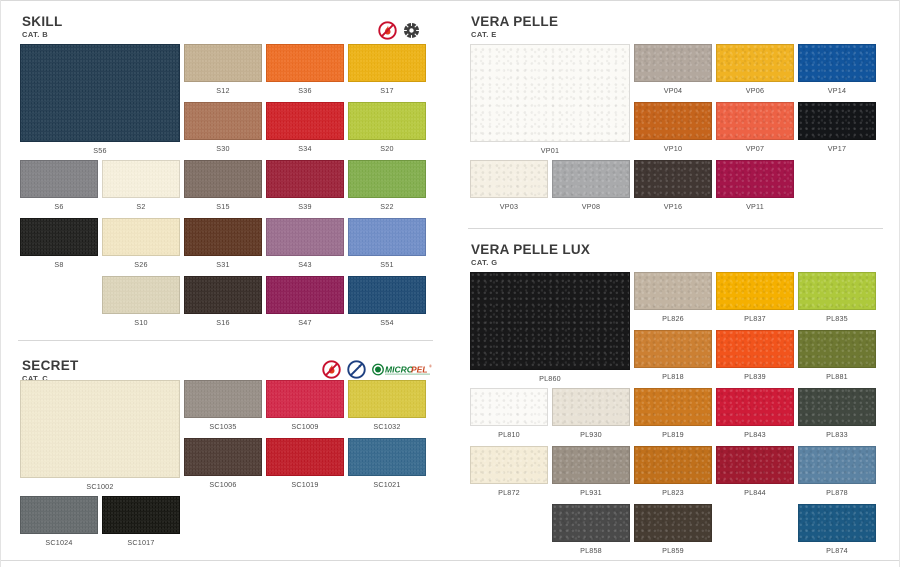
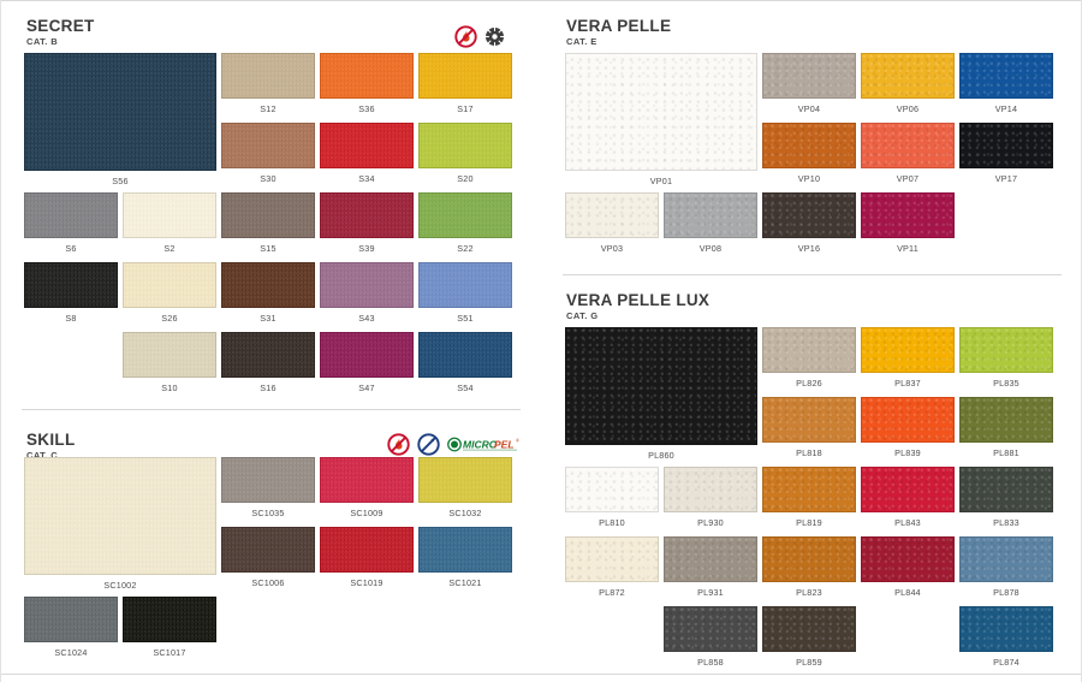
- SKILL
+ SECRET
  CAT. B
- SECRET
+ SKILL
  CAT. C
  MICRO
  PEL
  VERA PELLE
  CAT. E
  VERA PELLE LUX
  CAT. G
  S56
  S12
  S36
  S17
  S30
  S34
  S20
  S6
  S2
  S15
  S39
  S22
  S8
  S26
  S31
  S43
  S51
  S10
  S16
  S47
  S54
  SC1002
  SC1035
  SC1009
  SC1032
  SC1006
  SC1019
  SC1021
  SC1024
  SC1017
  VP01
  VP04
  VP06
  VP14
  VP10
  VP07
  VP17
  VP03
  VP08
  VP16
  VP11
  PL860
  PL826
  PL837
  PL835
  PL818
  PL839
  PL881
  PL810
  PL930
  PL819
  PL843
  PL833
  PL872
  PL931
  PL823
  PL844
  PL878
  PL858
  PL859
  PL874
